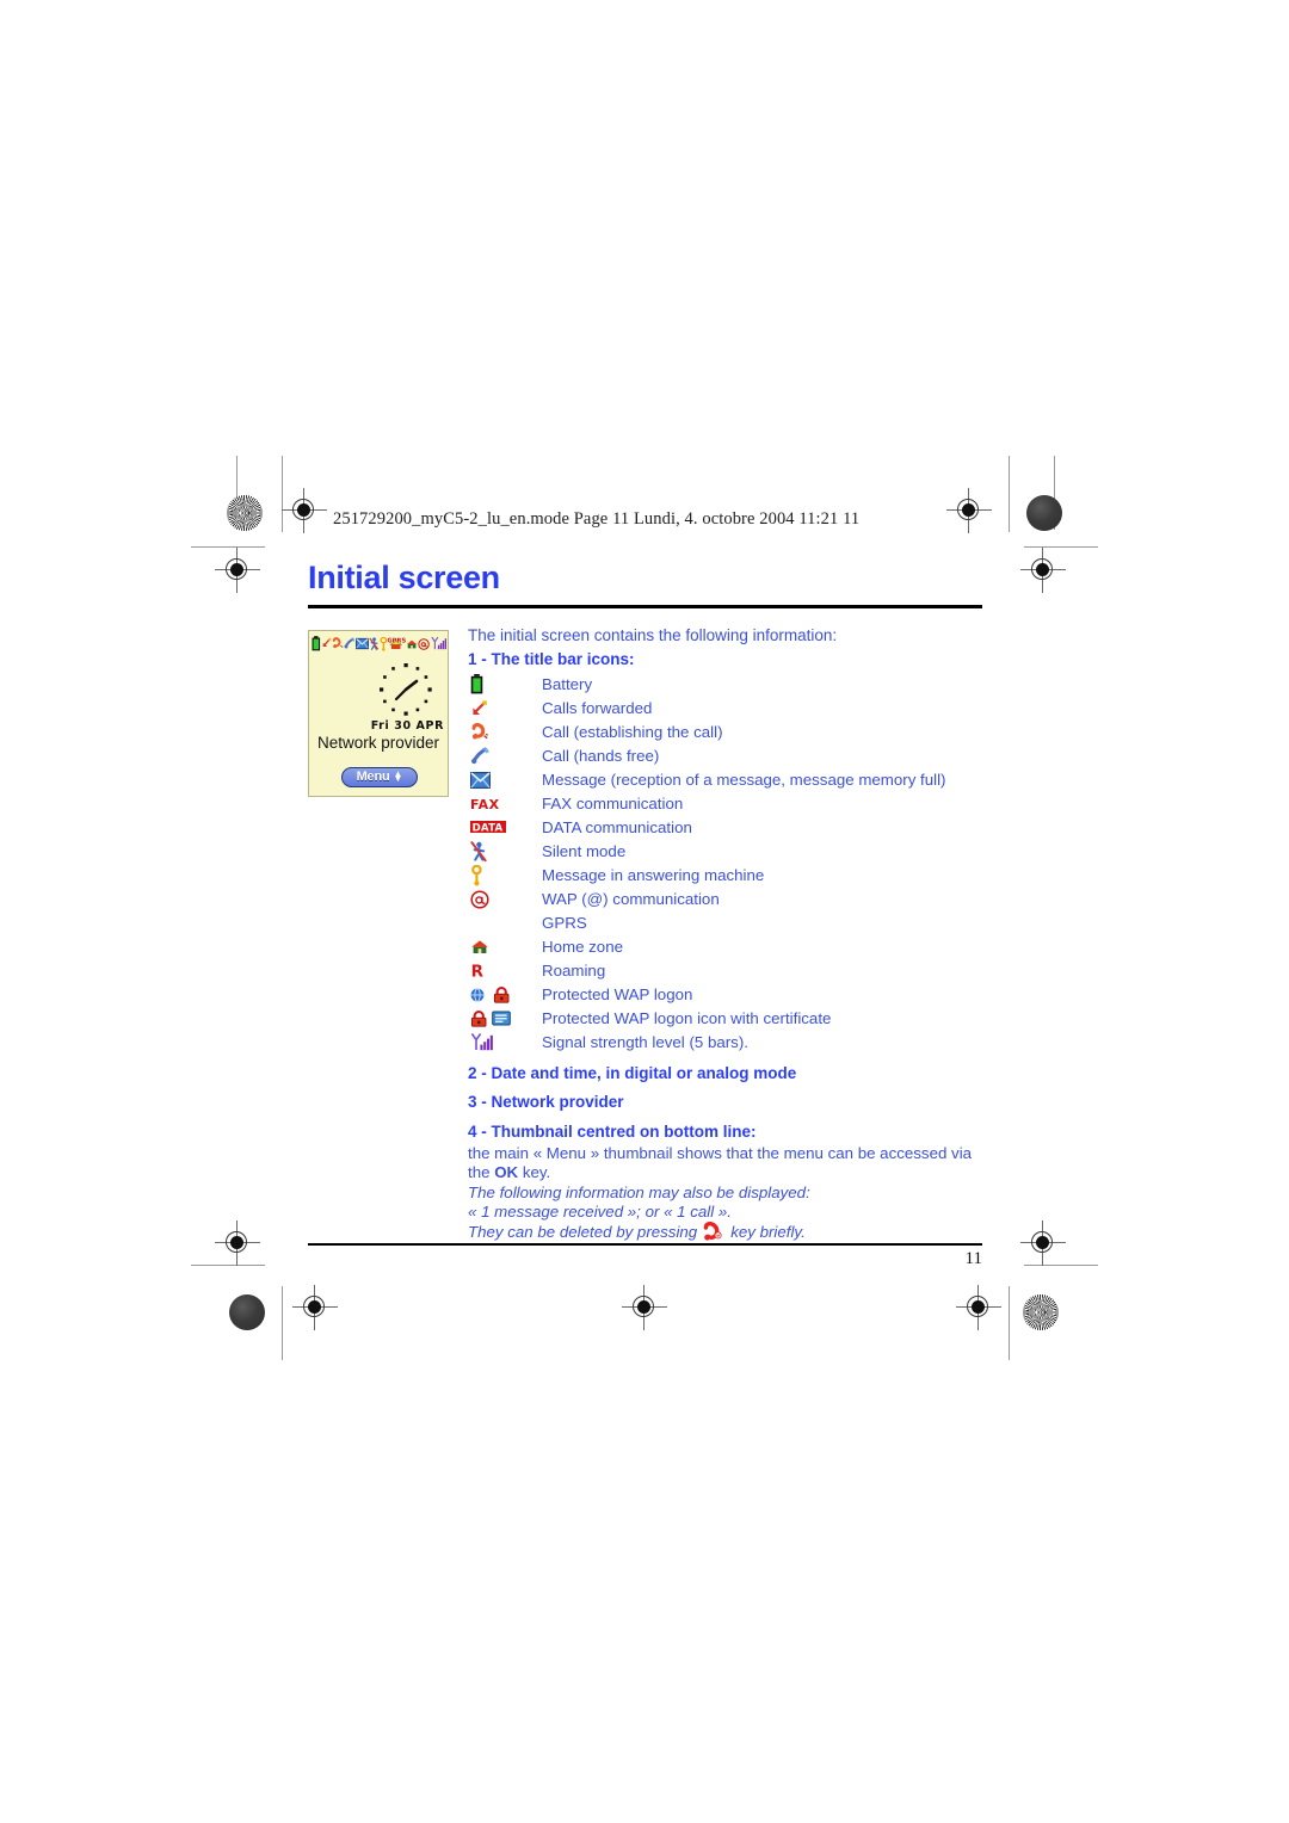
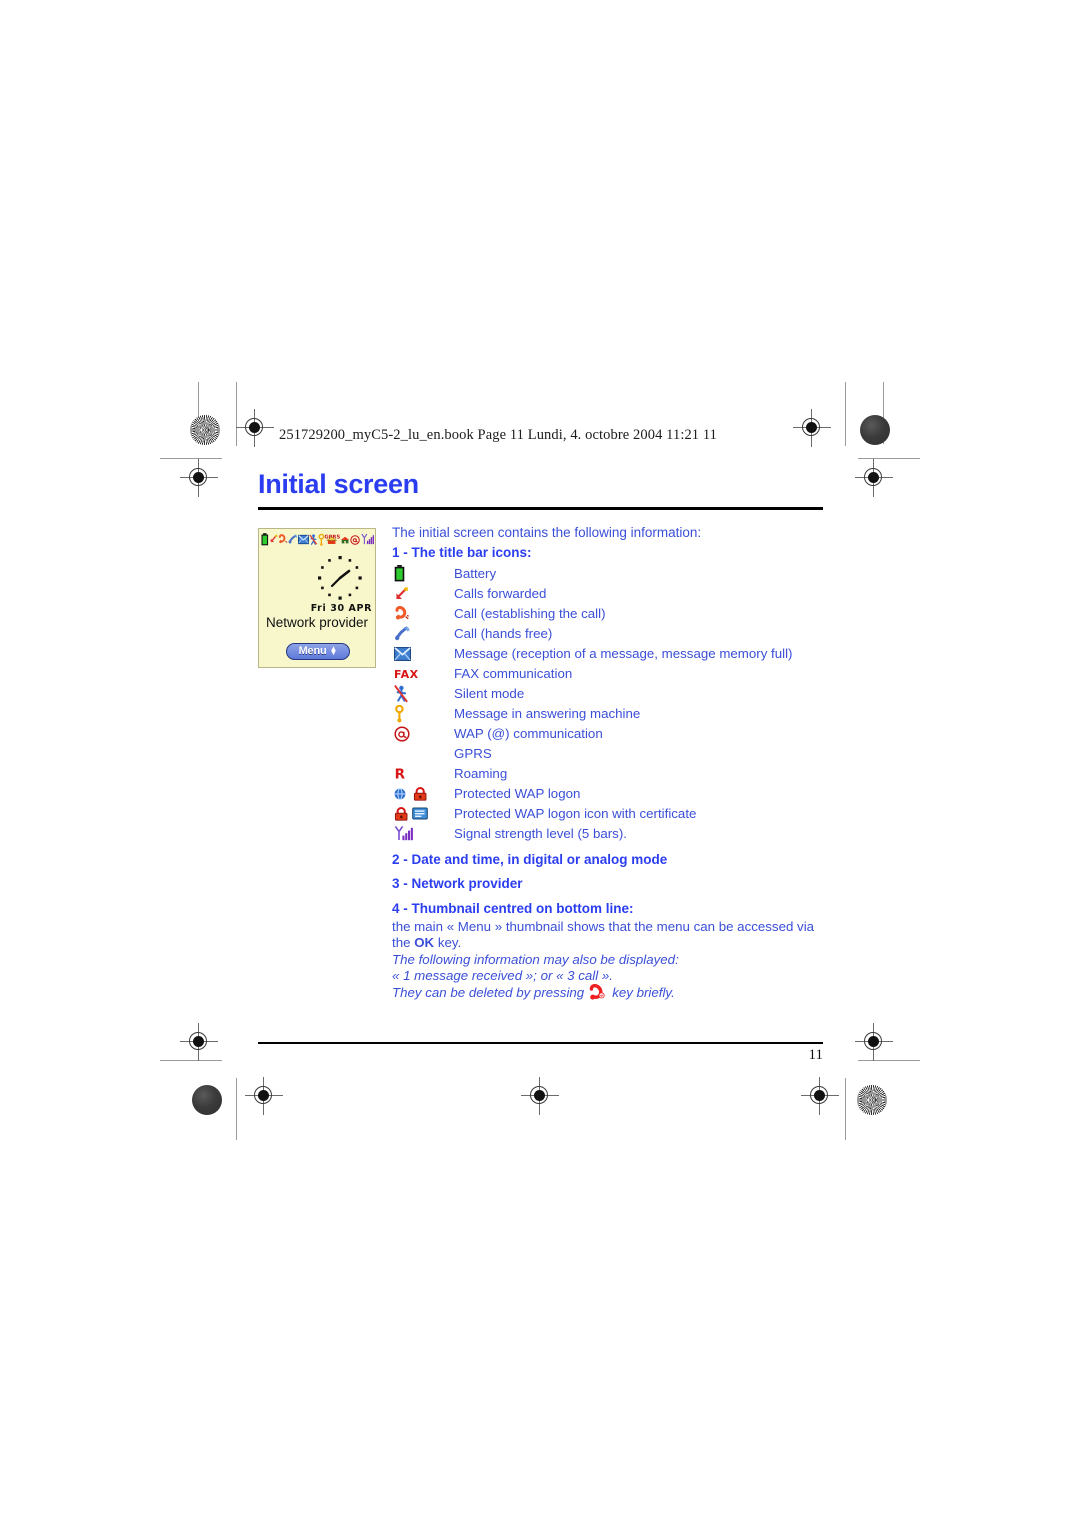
- 251729200_myC5-2_lu_en.mode Page 11 Lundi, 4. octobre 2004 11:21 11
+ 251729200_myC5-2_lu_en.book Page 11 Lundi, 4. octobre 2004 11:21 11
  Initial screen
  Fri 30 APR
  Network provider
  Menu
  ▲
  ▼
  The initial screen contains the following information:
  1 - The title bar icons:
  Battery
  Calls forwarded
  Call (establishing the call)
  Call (hands free)
  Message (reception of a message, message memory full)
  FAX
  FAX communication
- DATA
- DATA communication
  Silent mode
  Message in answering machine
  WAP (@) communication
  GPRS
- Home zone
  R
  Roaming
  Protected WAP logon
  Protected WAP logon icon with certificate
  Signal strength level (5 bars).
  2 - Date and time, in digital or analog mode
  3 - Network provider
  4 - Thumbnail centred on bottom line:
  the main « Menu » thumbnail shows that the menu can be accessed via the OK key.
  The following information may also be displayed:
- « 1 message received »; or « 1 call ».
+ « 1 message received »; or « 3 call ».
  They can be deleted by pressing key briefly.
  11
